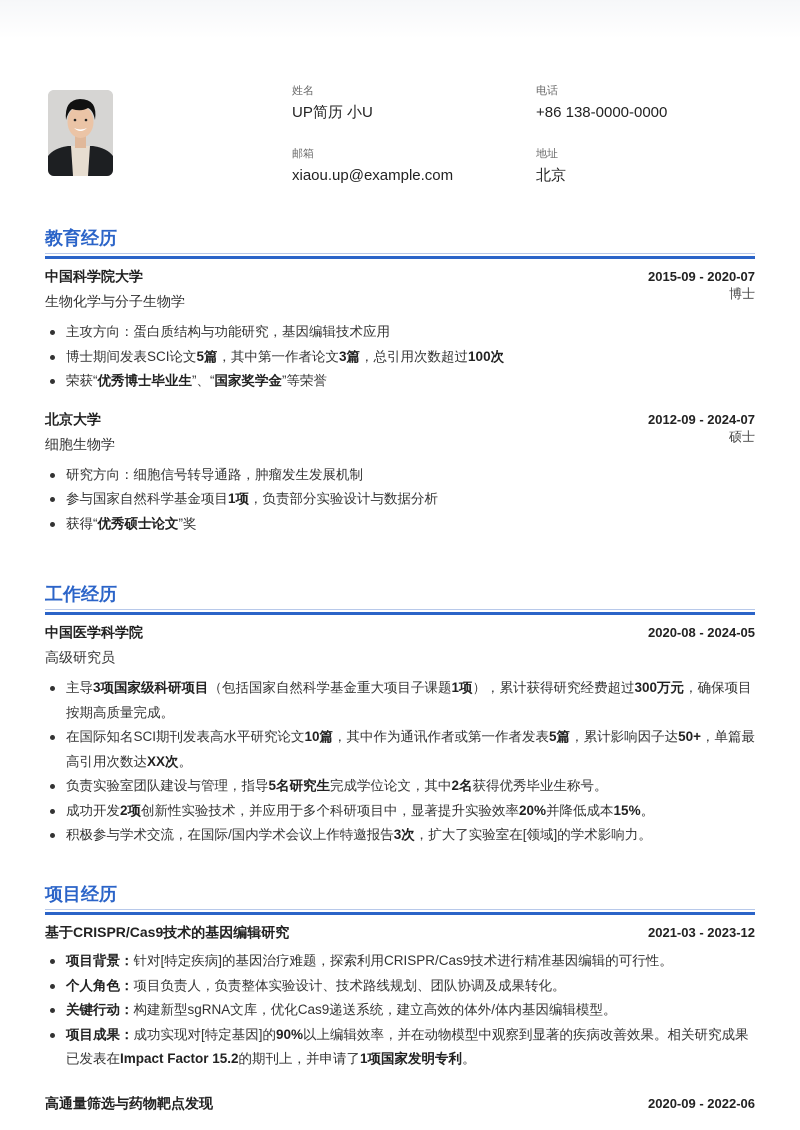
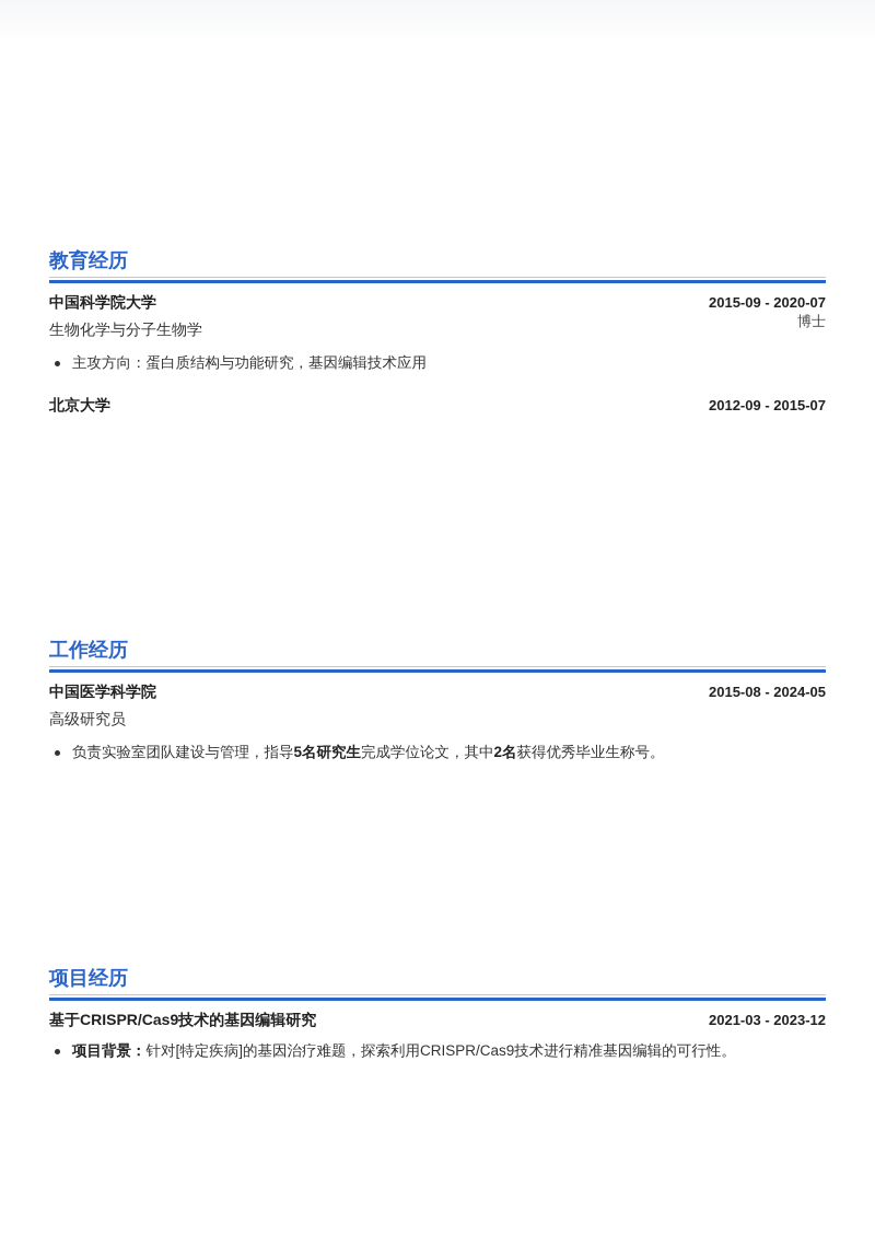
- 姓名
- UP简历 小U
- 电话
- +86 138-0000-0000
- 邮箱
- xiaou.up@example.com
- 地址
- 北京
  教育经历
  中国科学院大学
  2015-09 - 2020-07
  生物化学与分子生物学
  博士
  主攻方向：蛋白质结构与功能研究，基因编辑技术应用
- 博士期间发表SCI论文5篇，其中第一作者论文3篇，总引用次数超过100次
- 荣获“优秀博士毕业生”、“国家奖学金”等荣誉
  北京大学
- 2012-09 - 2024-07
+ 2012-09 - 2015-07
- 细胞生物学
- 硕士
- 研究方向：细胞信号转导通路，肿瘤发生发展机制
- 参与国家自然科学基金项目1项，负责部分实验设计与数据分析
- 获得“优秀硕士论文”奖
  工作经历
  中国医学科学院
- 2020-08 - 2024-05
+ 2015-08 - 2024-05
  高级研究员
- 主导3项国家级科研项目（包括国家自然科学基金重大项目子课题1项），累计获得研究经费超过300万元，确保项目按期高质量完成。
- 在国际知名SCI期刊发表高水平研究论文10篇，其中作为通讯作者或第一作者发表5篇，累计影响因子达50+，单篇最高引用次数达XX次。
  负责实验室团队建设与管理，指导5名研究生完成学位论文，其中2名获得优秀毕业生称号。
- 成功开发2项创新性实验技术，并应用于多个科研项目中，显著提升实验效率20%并降低成本15%。
- 积极参与学术交流，在国际/国内学术会议上作特邀报告3次，扩大了实验室在[领域]的学术影响力。
  项目经历
  基于CRISPR/Cas9技术的基因编辑研究
  2021-03 - 2023-12
  项目背景：针对[特定疾病]的基因治疗难题，探索利用CRISPR/Cas9技术进行精准基因编辑的可行性。
- 个人角色：项目负责人，负责整体实验设计、技术路线规划、团队协调及成果转化。
- 关键行动：构建新型sgRNA文库，优化Cas9递送系统，建立高效的体外/体内基因编辑模型。
- 项目成果：成功实现对[特定基因]的90%以上编辑效率，并在动物模型中观察到显著的疾病改善效果。相关研究成果已发表在Impact Factor 15.2的期刊上，并申请了1项国家发明专利。
- 高通量筛选与药物靶点发现
- 2020-09 - 2022-06
